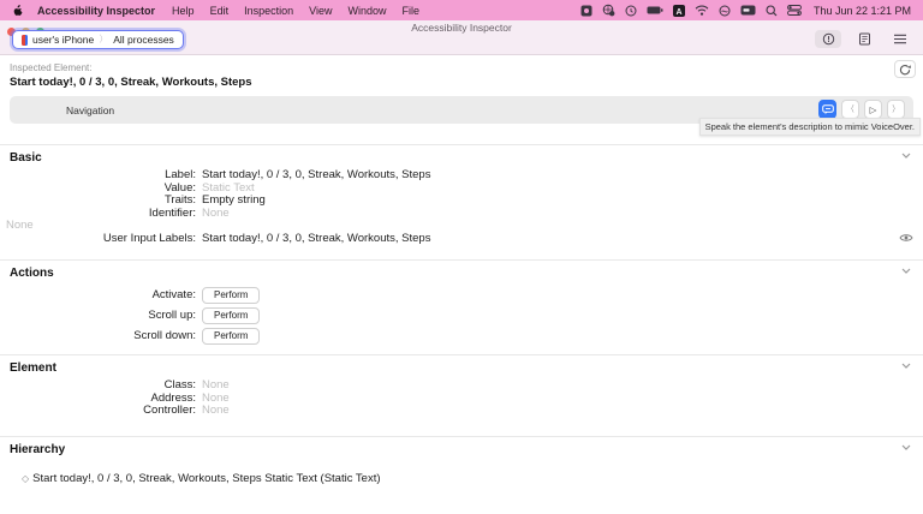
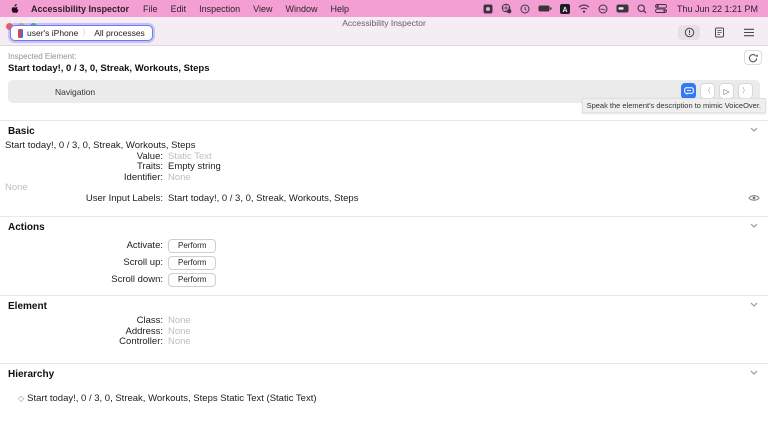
  Accessibility Inspector
- Help
+ File
  Edit
  Inspection
  View
  Window
- File
+ Help
  Thu Jun 22 1:21 PM
  Accessibility Inspector
  user's iPhone
  〉
  All processes
  Inspected Element:
  Start today!, 0 / 3, 0, Streak, Workouts, Steps
  Navigation
  〈
  ▷
  〉
  Speak the element's description to mimic VoiceOver.
  Basic
- Label:
  Start today!, 0 / 3, 0, Streak, Workouts, Steps
  Value:
  Static Text
  Traits:
  Empty string
  Identifier:
  None
  None
  User Input Labels:
  Start today!, 0 / 3, 0, Streak, Workouts, Steps
  Actions
  Activate:
  Perform
  Scroll up:
  Perform
  Scroll down:
  Perform
  Element
  Class:
  None
  Address:
  None
  Controller:
  None
  Hierarchy
  ◇
  Start today!, 0 / 3, 0, Streak, Workouts, Steps Static Text (Static Text)
